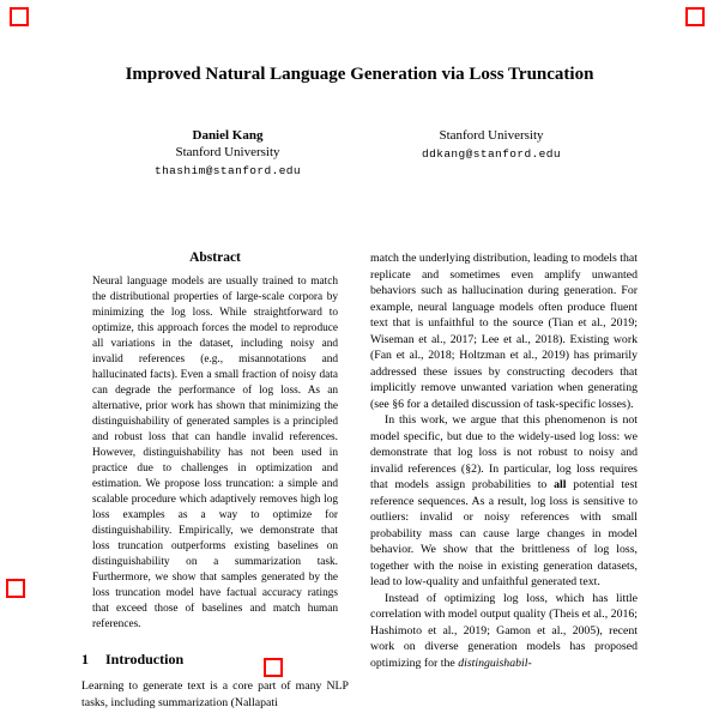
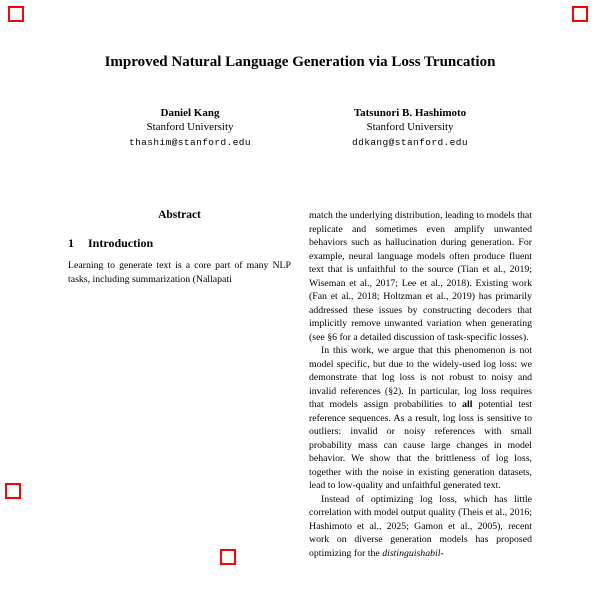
  Improved Natural Language Generation via Loss Truncation
  Daniel Kang
  Stanford University
  thashim@stanford.edu
+ Tatsunori B. Hashimoto
  Stanford University
  ddkang@stanford.edu
  Abstract
- Neural language models are usually trained to match the distributional properties of large-scale corpora by minimizing the log loss. While straightforward to optimize, this approach forces the model to reproduce all variations in the dataset, including noisy and invalid references (e.g., misannotations and hallucinated facts). Even a small fraction of noisy data can degrade the performance of log loss. As an alternative, prior work has shown that minimizing the distinguishability of generated samples is a principled and robust loss that can handle invalid references. However, distinguishability has not been used in practice due to challenges in optimization and estimation. We propose loss truncation: a simple and scalable procedure which adaptively removes high log loss examples as a way to optimize for distinguishability. Empirically, we demonstrate that loss truncation outperforms existing baselines on distinguishability on a summarization task. Furthermore, we show that samples generated by the loss truncation model have factual accuracy ratings that exceed those of baselines and match human references.
  1 Introduction
  Learning to generate text is a core part of many NLP tasks, including summarization (Nallapati
  match the underlying distribution, leading to models that replicate and sometimes even amplify unwanted behaviors such as hallucination during generation. For example, neural language models often produce fluent text that is unfaithful to the source (Tian et al., 2019; Wiseman et al., 2017; Lee et al., 2018). Existing work (Fan et al., 2018; Holtzman et al., 2019) has primarily addressed these issues by constructing decoders that implicitly remove unwanted variation when generating (see §6 for a detailed discussion of task-specific losses).
  In this work, we argue that this phenomenon is not model specific, but due to the widely-used log loss: we demonstrate that log loss is not robust to noisy and invalid references (§2). In particular, log loss requires that models assign probabilities to all potential test reference sequences. As a result, log loss is sensitive to outliers: invalid or noisy references with small probability mass can cause large changes in model behavior. We show that the brittleness of log loss, together with the noise in existing generation datasets, lead to low-quality and unfaithful generated text.
- Instead of optimizing log loss, which has little correlation with model output quality (Theis et al., 2016; Hashimoto et al., 2019; Gamon et al., 2005), recent work on diverse generation models has proposed optimizing for the distinguishabil-
+ Instead of optimizing log loss, which has little correlation with model output quality (Theis et al., 2016; Hashimoto et al., 2025; Gamon et al., 2005), recent work on diverse generation models has proposed optimizing for the distinguishabil-
